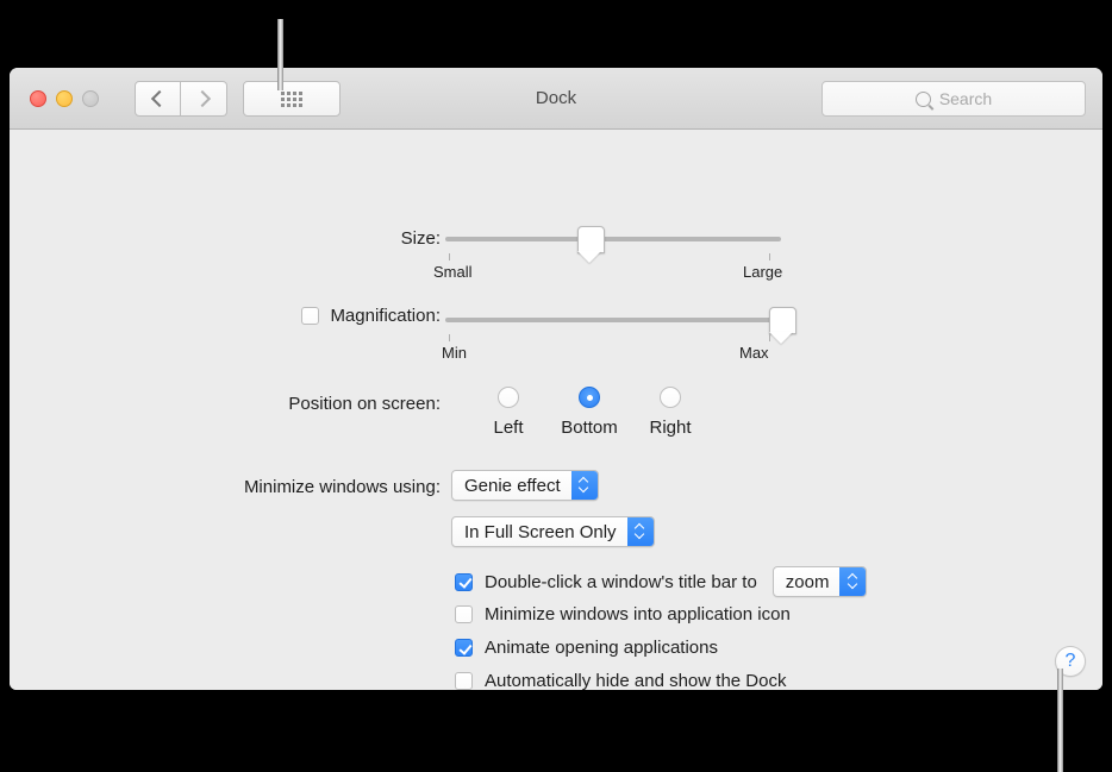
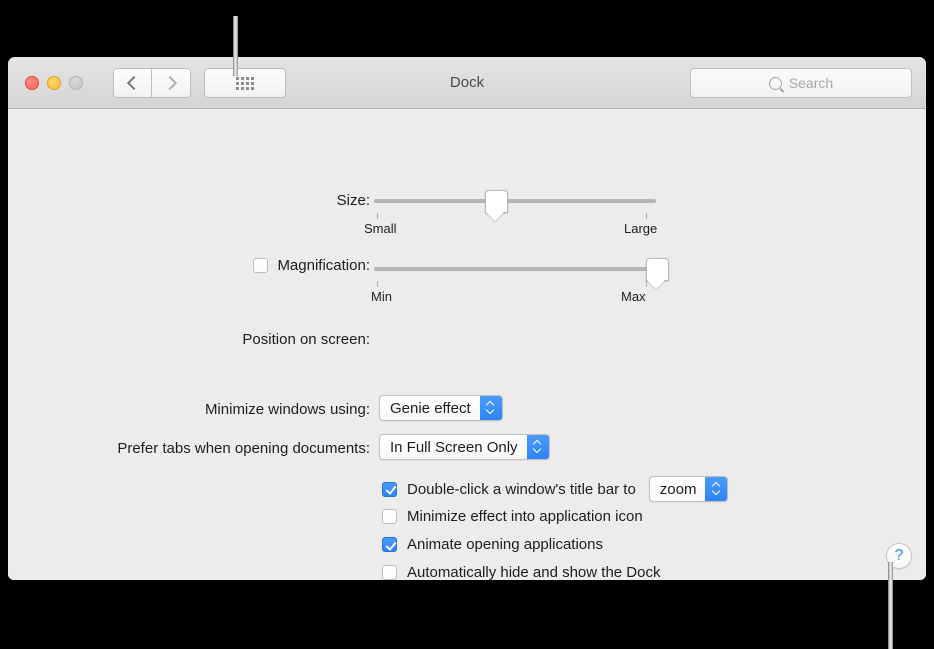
  Dock
  Search
  Size:
  Small
  Large
  Magnification:
  Min
  Max
  Position on screen:
- Left
- Bottom
- Right
  Minimize windows using:
  Genie effect
+ Prefer tabs when opening documents:
  In Full Screen Only
  Double-click a window's title bar to
  zoom
- Minimize windows into application icon
+ Minimize effect into application icon
  Animate opening applications
  Automatically hide and show the Dock
  ?
